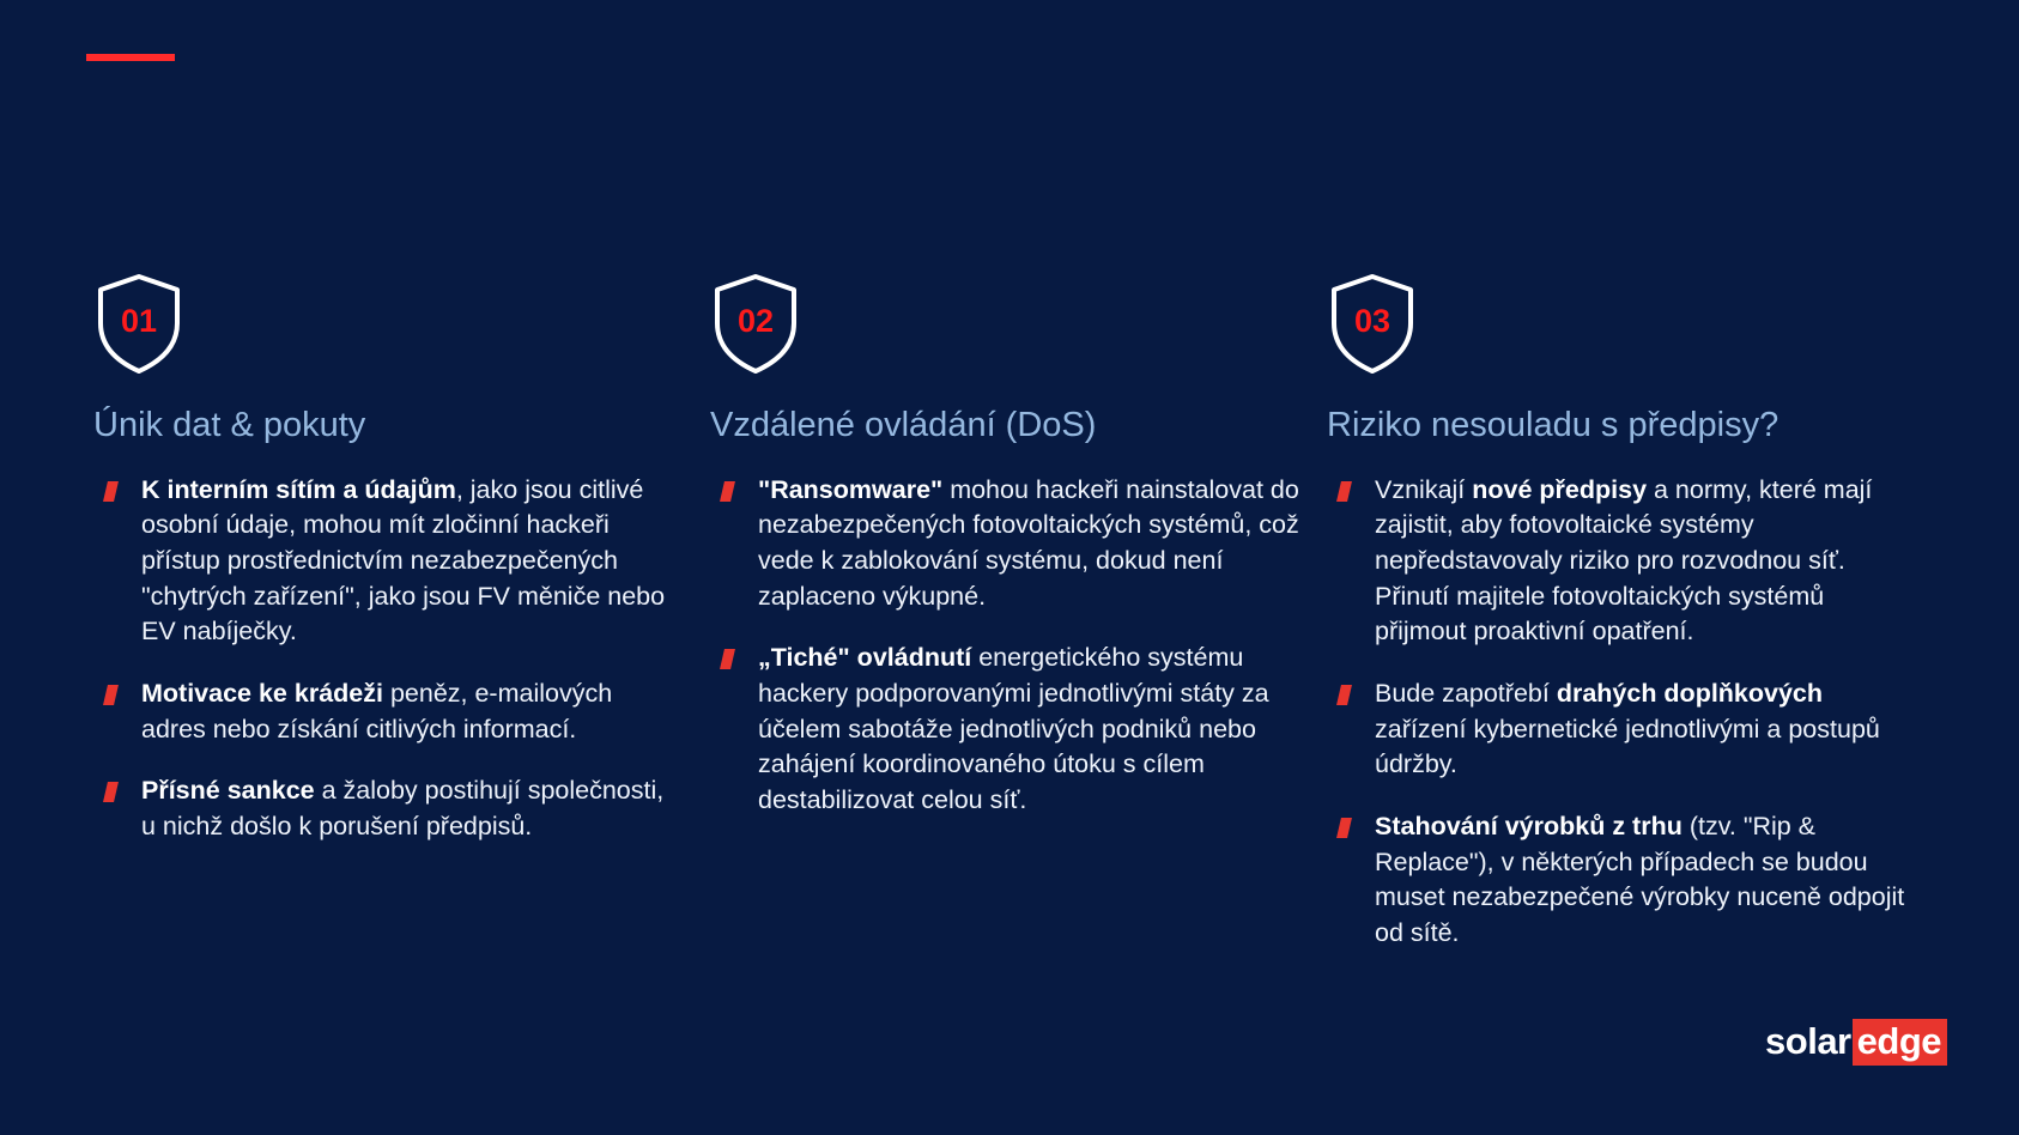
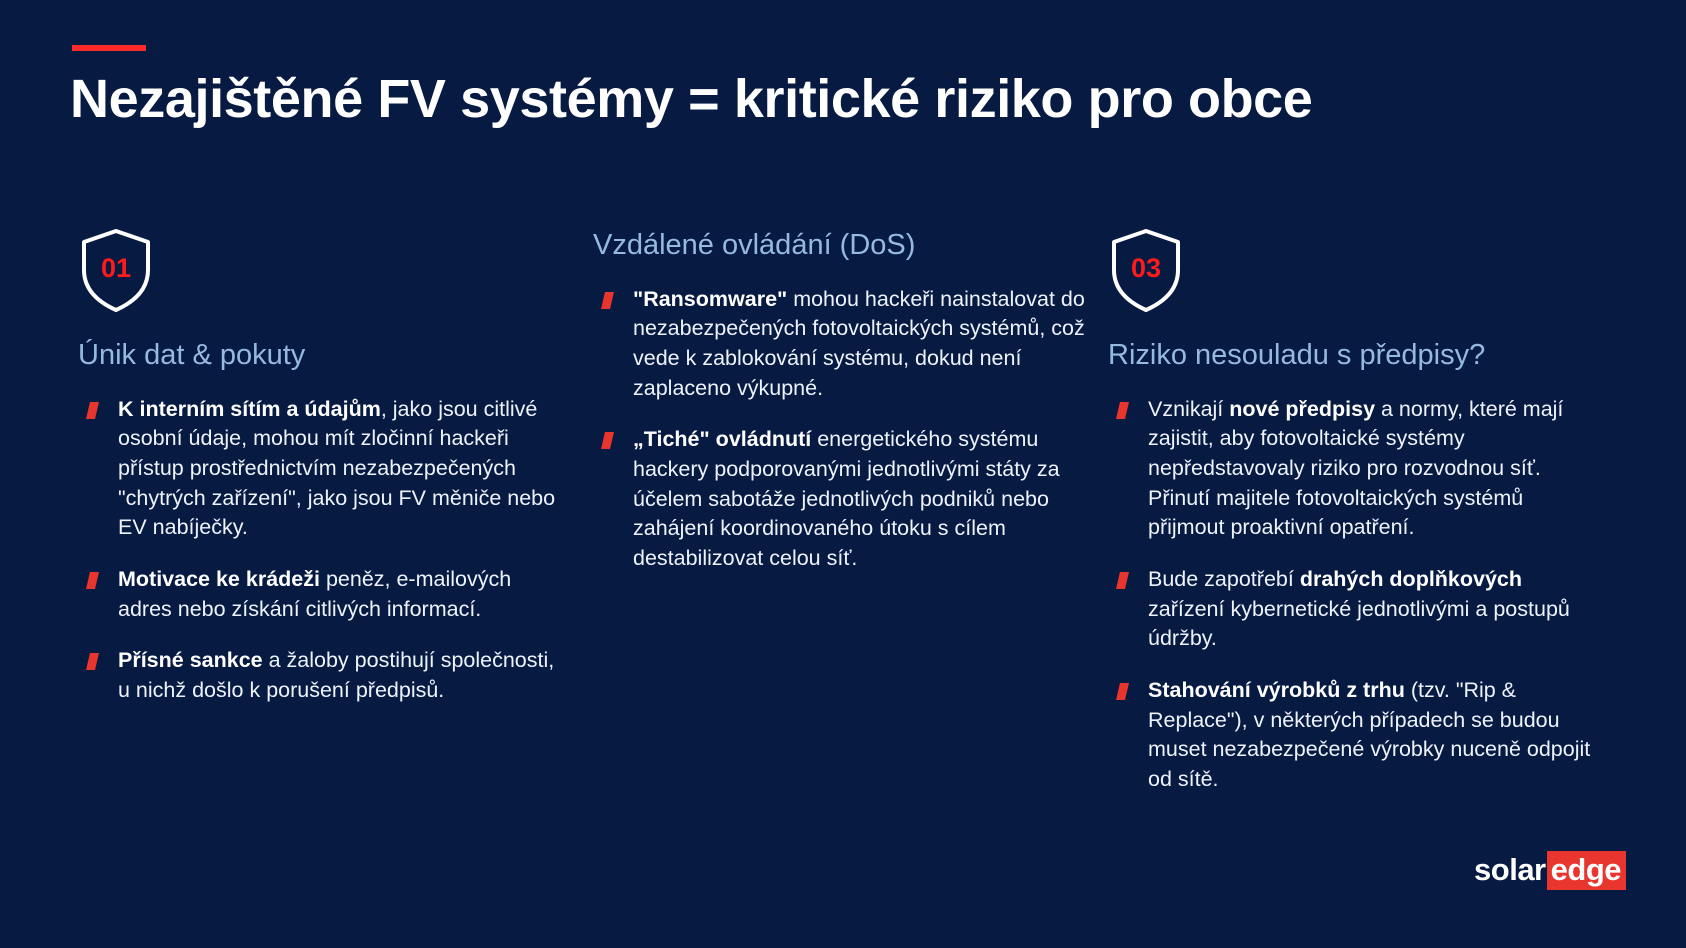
+ Nezajištěné FV systémy = kritické riziko pro obce
  01
  Únik dat & pokuty
  K interním sítím a údajům, jako jsou citlivé osobní údaje, mohou mít zločinní hackeři přístup prostřednictvím nezabezpečených "chytrých zařízení", jako jsou FV měniče nebo EV nabíječky.
  Motivace ke krádeži peněz, e-mailových adres nebo získání citlivých informací.
  Přísné sankce a žaloby postihují společnosti, u nichž došlo k porušení předpisů.
- 02
  Vzdálené ovládání (DoS)
  "Ransomware" mohou hackeři nainstalovat do nezabezpečených fotovoltaických systémů, což vede k zablokování systému, dokud není zaplaceno výkupné.
  „Tiché" ovládnutí energetického systému hackery podporovanými jednotlivými státy za účelem sabotáže jednotlivých podniků nebo zahájení koordinovaného útoku s cílem destabilizovat celou síť.
  03
  Riziko nesouladu s předpisy?
  Vznikají nové předpisy a normy, které mají zajistit, aby fotovoltaické systémy nepředstavovaly riziko pro rozvodnou síť. Přinutí majitele fotovoltaických systémů přijmout proaktivní opatření.
  Bude zapotřebí drahých doplňkových zařízení kybernetické jednotlivými a postupů údržby.
  Stahování výrobků z trhu (tzv. "Rip & Replace"), v některých případech se budou muset nezabezpečené výrobky nuceně odpojit od sítě.
  solar
  edge
